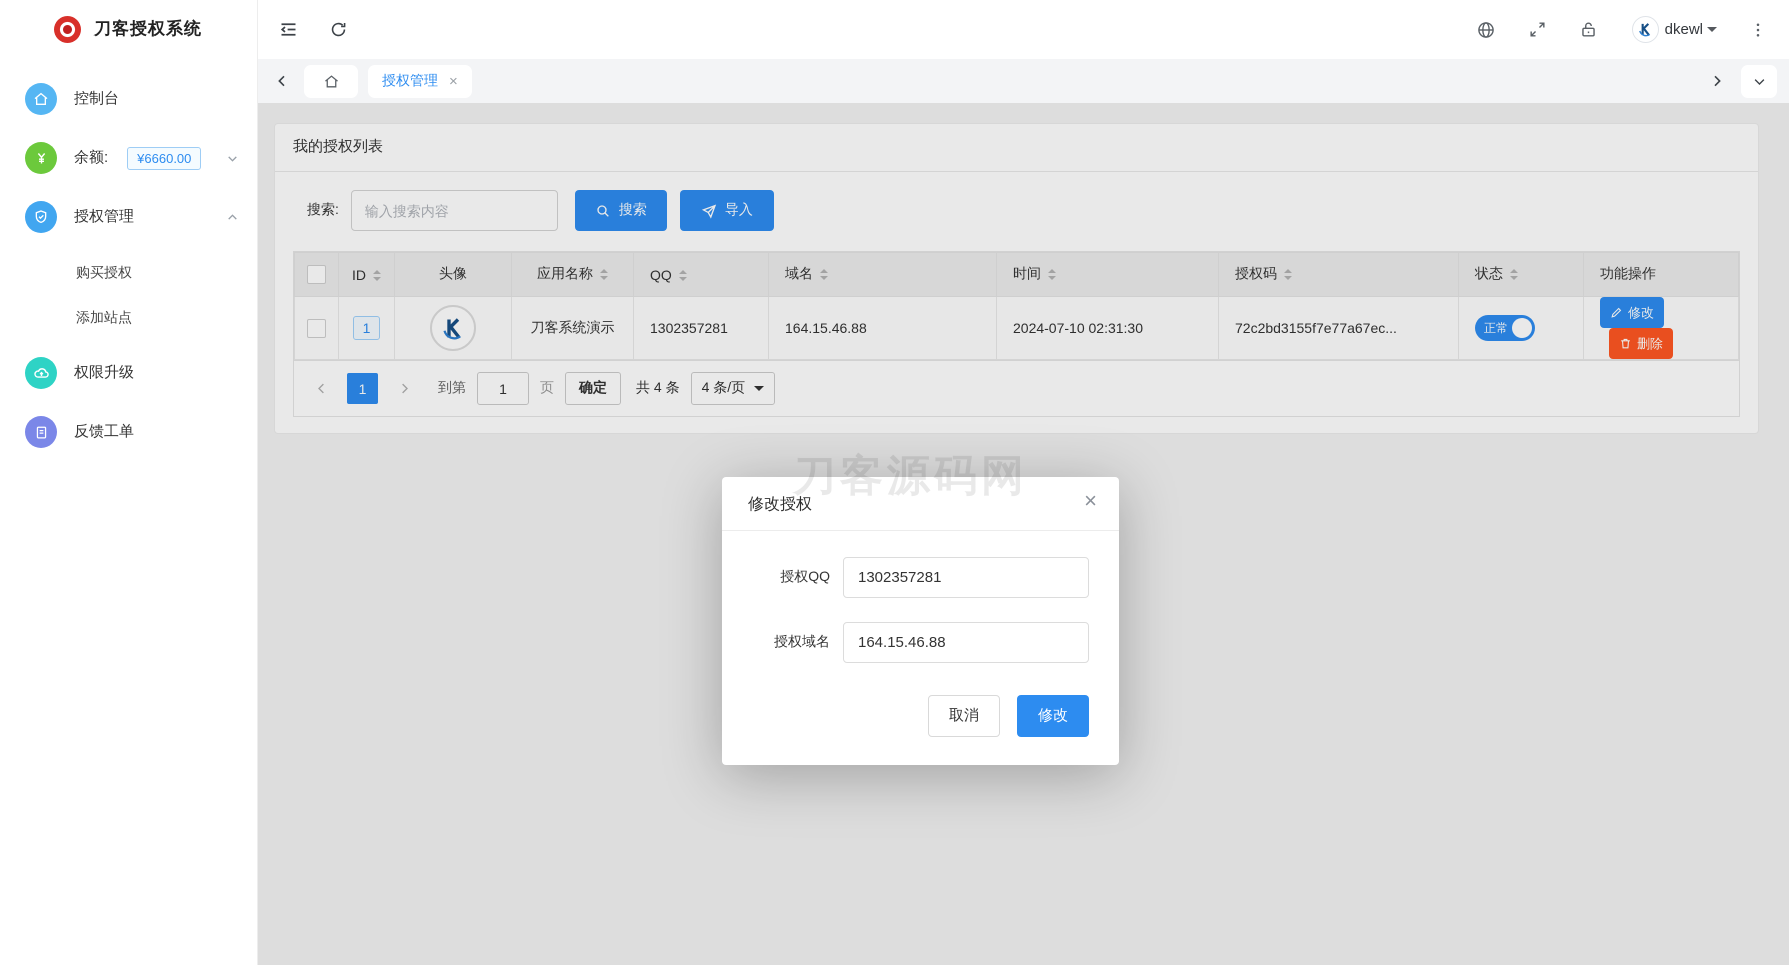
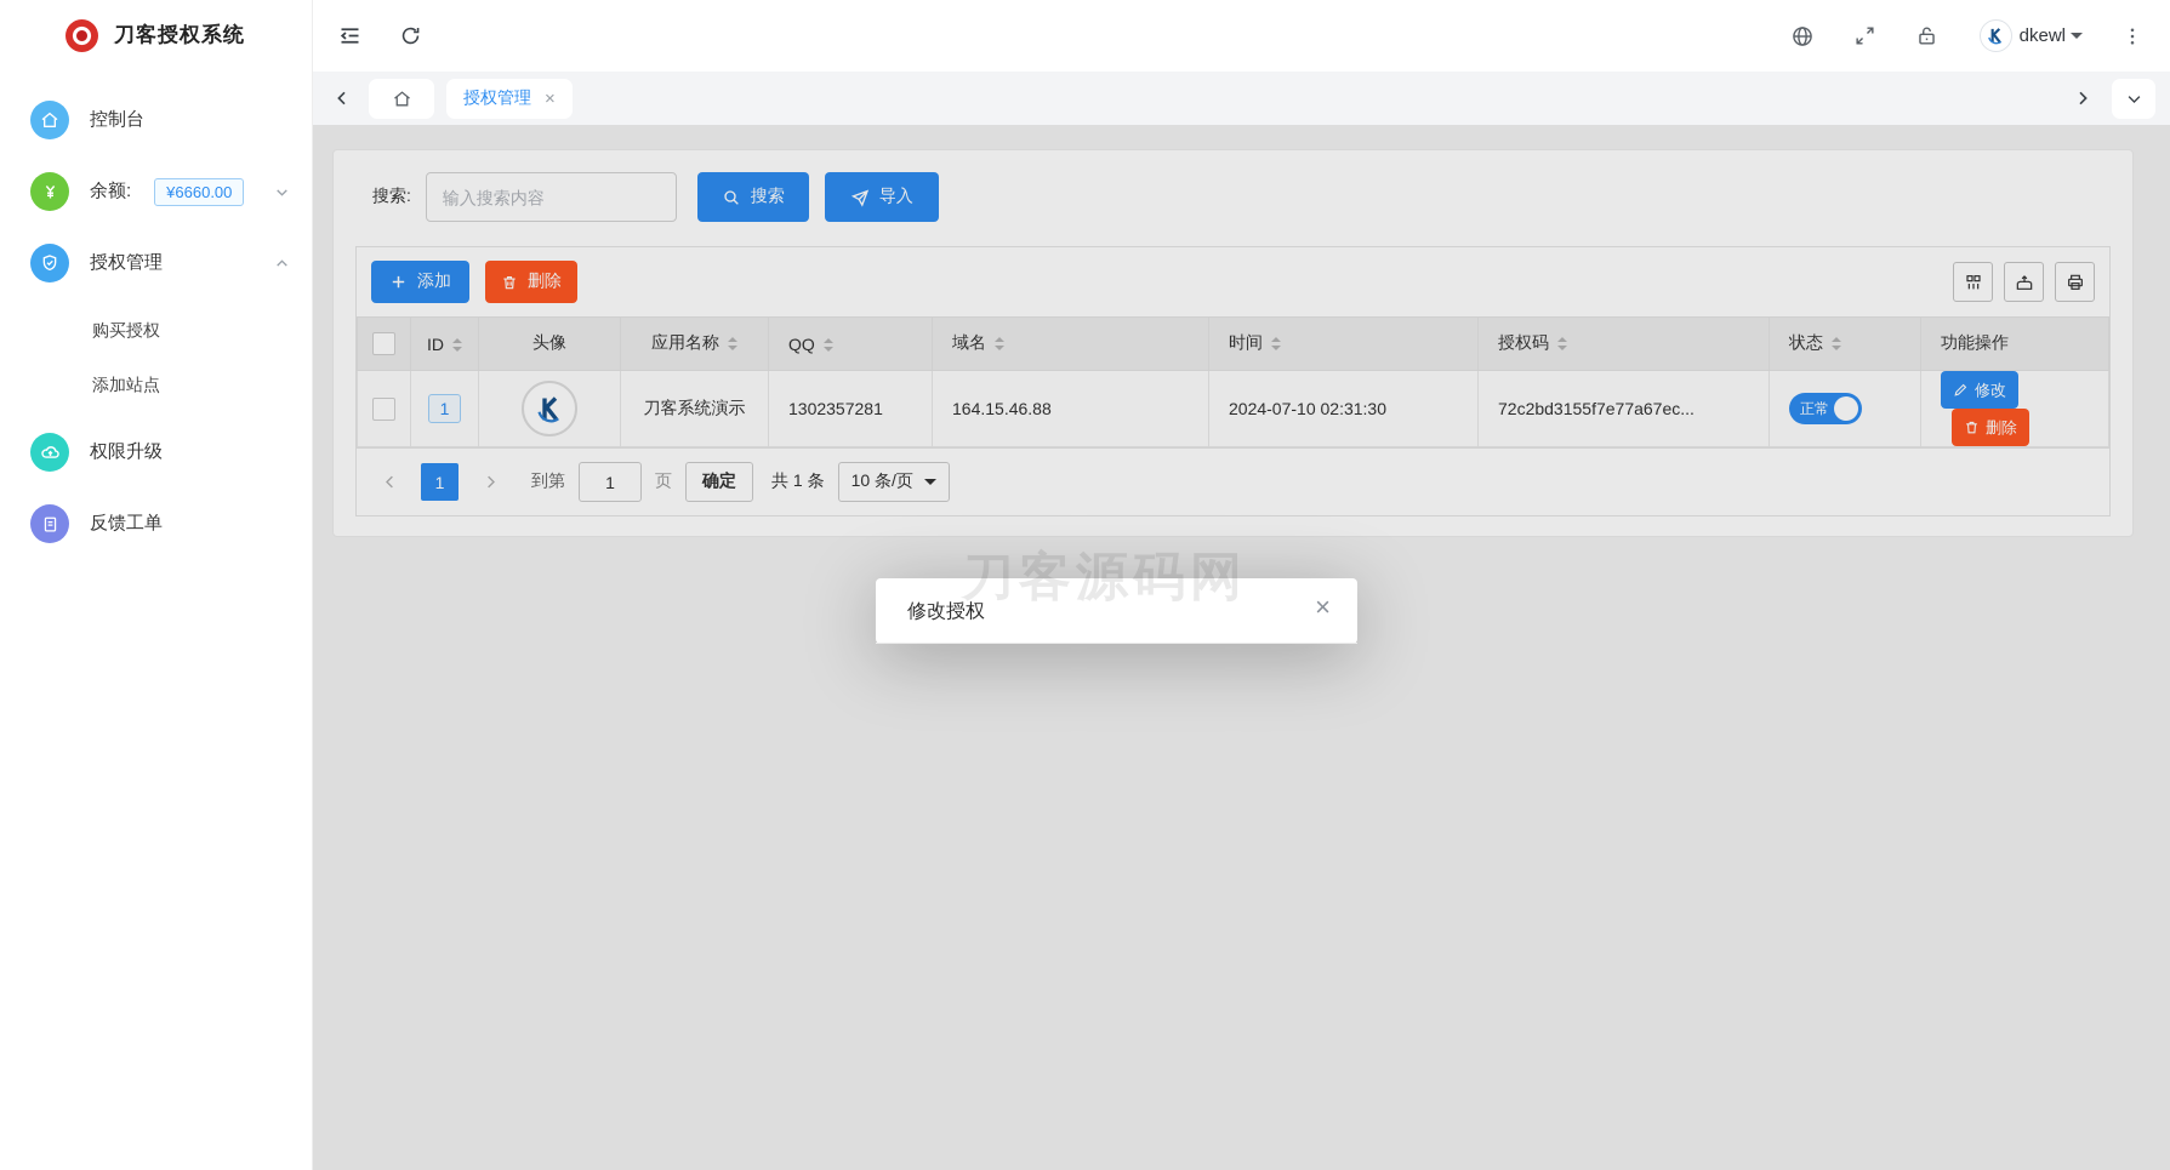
  刀客授权系统
  控制台
  余额:
  ¥6660.00
  授权管理
  购买授权
  添加站点
  权限升级
  反馈工单
  dkewl
  授权管理
  ×
- 我的授权列表
  搜索:
  输入搜索内容
  搜索
  导入
+ 添加
+ 删除
  	ID	头像	应用名称	QQ	域名	时间	授权码	状态	功能操作
  	1		刀客系统演示	1302357281	164.15.46.88	2024-07-10 02:31:30	72c2bd3155f7e77a67ec...	正常	修改 删除
  1
  到第
  1
  页
  确定
- 共 4 条
+ 共 1 条
- 4 条/页
+ 10 条/页
  修改授权
  ×
- 授权QQ
- 1302357281
- 授权域名
- 164.15.46.88
- 取消
- 修改
  刀客源码网
